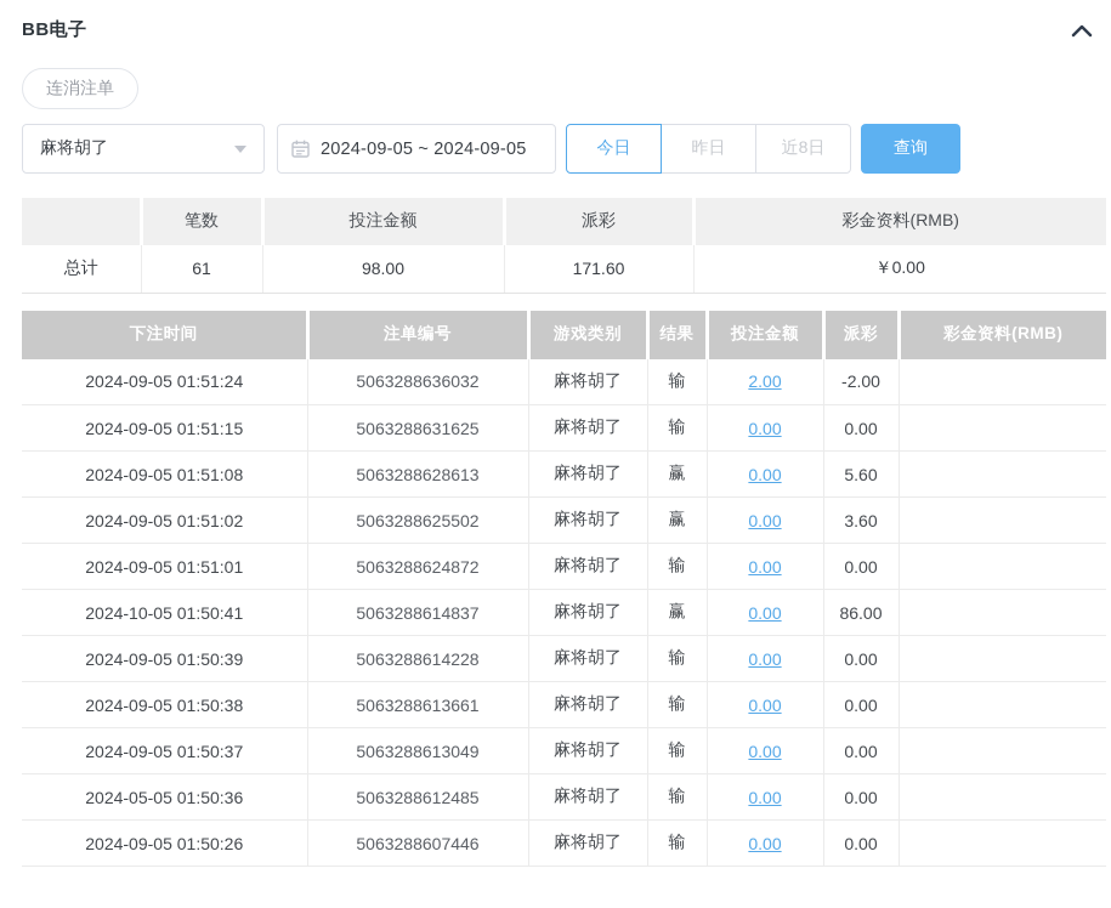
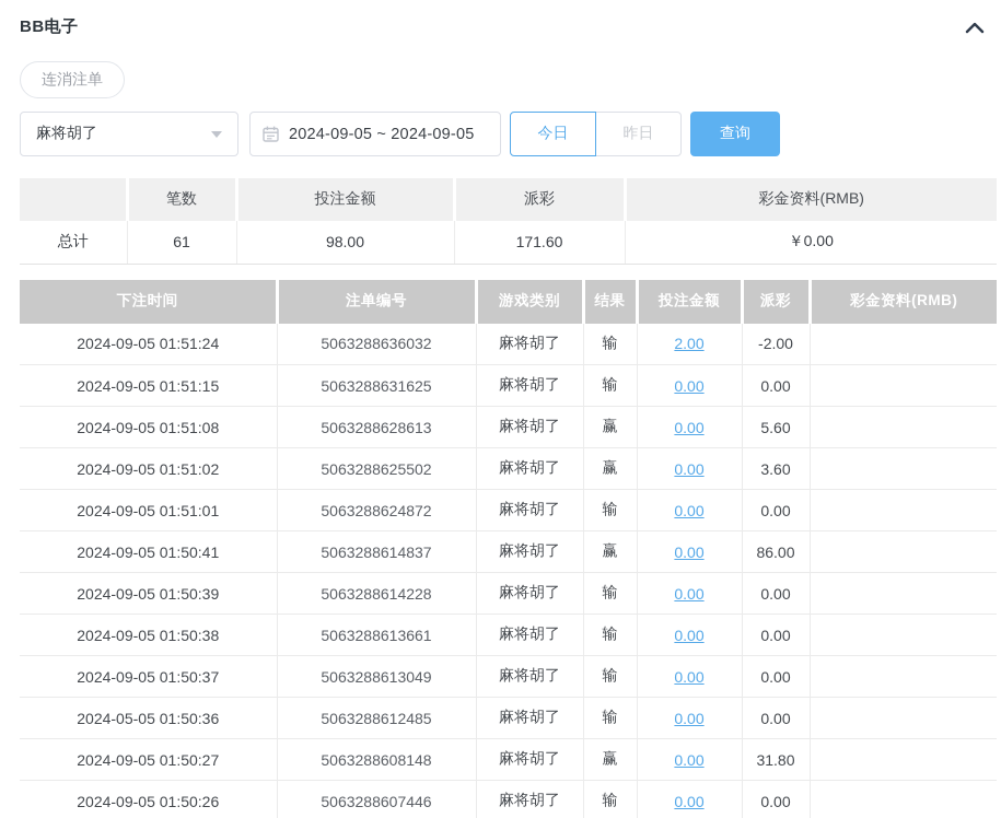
  BB电子
  连消注单
  麻将胡了
  2024-09-05 ~ 2024-09-05
  今日
  昨日
- 近8日
  查询
  	笔数	投注金额	派彩	彩金资料(RMB)
  总计	61	98.00	171.60	￥0.00
  下注时间	注单编号	游戏类别	结果	投注金额	派彩	彩金资料(RMB)
  2024-09-05 01:51:24	5063288636032	麻将胡了	输	2.00	-2.00
  2024-09-05 01:51:15	5063288631625	麻将胡了	输	0.00	0.00
  2024-09-05 01:51:08	5063288628613	麻将胡了	赢	0.00	5.60
  2024-09-05 01:51:02	5063288625502	麻将胡了	赢	0.00	3.60
  2024-09-05 01:51:01	5063288624872	麻将胡了	输	0.00	0.00
- 2024-10-05 01:50:41	5063288614837	麻将胡了	赢	0.00	86.00
+ 2024-09-05 01:50:41	5063288614837	麻将胡了	赢	0.00	86.00
  2024-09-05 01:50:39	5063288614228	麻将胡了	输	0.00	0.00
  2024-09-05 01:50:38	5063288613661	麻将胡了	输	0.00	0.00
  2024-09-05 01:50:37	5063288613049	麻将胡了	输	0.00	0.00
  2024-05-05 01:50:36	5063288612485	麻将胡了	输	0.00	0.00
+ 2024-09-05 01:50:27	5063288608148	麻将胡了	赢	0.00	31.80
  2024-09-05 01:50:26	5063288607446	麻将胡了	输	0.00	0.00
